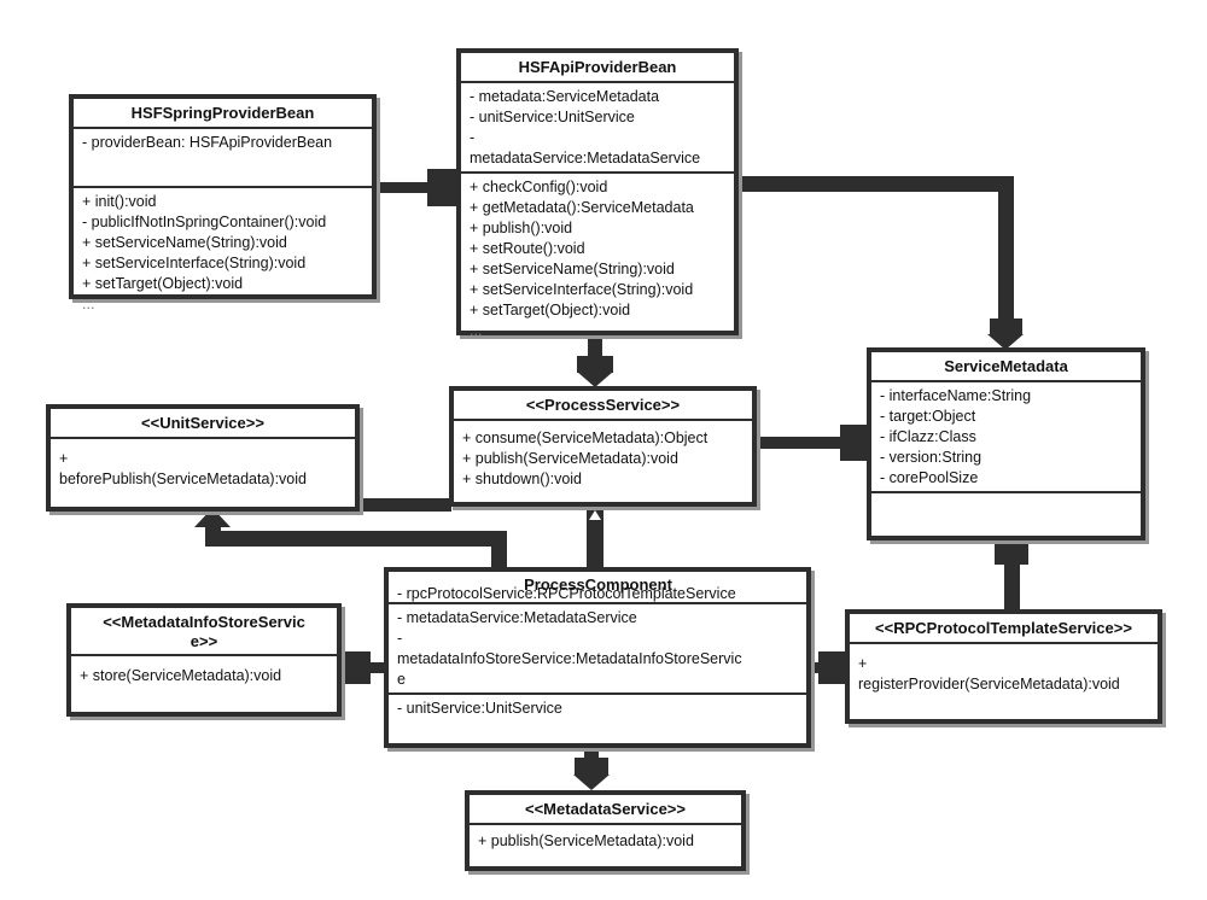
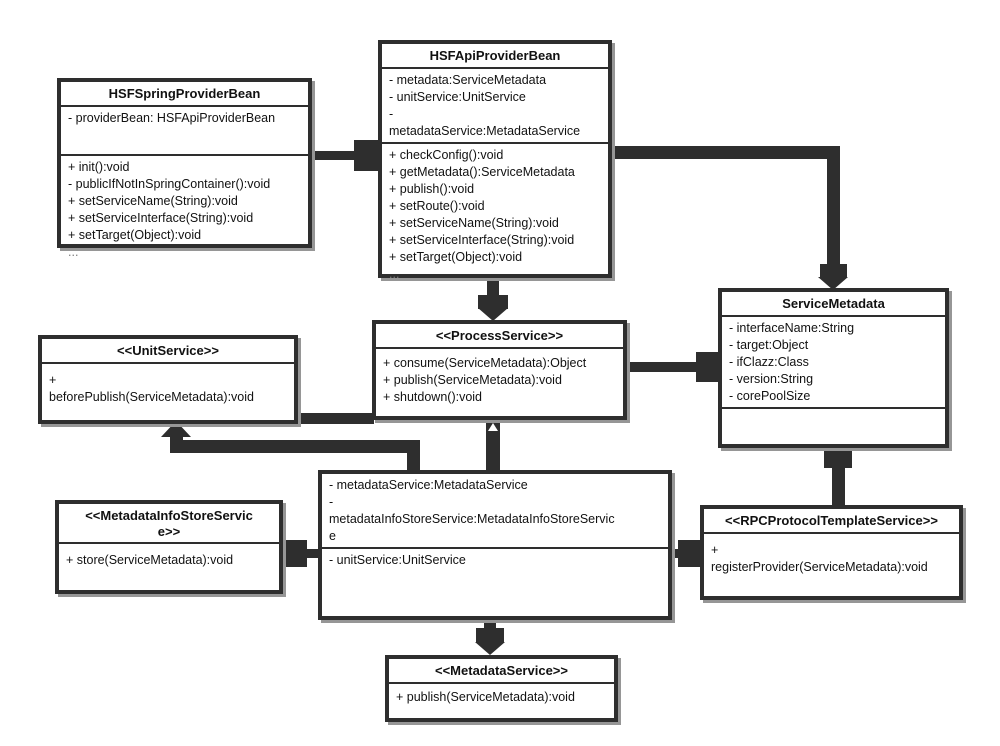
  HSFSpringProviderBean
  - providerBean: HSFApiProviderBean
  + init():void
  - publicIfNotInSpringContainer():void
  + setServiceName(String):void
  + setServiceInterface(String):void
  + setTarget(Object):void
  ...
  HSFApiProviderBean
  - metadata:ServiceMetadata
  - unitService:UnitService
  -
  metadataService:MetadataService
  + checkConfig():void
  + getMetadata():ServiceMetadata
  + publish():void
  + setRoute():void
  + setServiceName(String):void
  + setServiceInterface(String):void
  + setTarget(Object):void
  ...
  ServiceMetadata
  - interfaceName:String
  - target:Object
  - ifClazz:Class
  - version:String
  - corePoolSize
  <<ProcessService>>
  + consume(ServiceMetadata):Object
  + publish(ServiceMetadata):void
  + shutdown():void
  <<UnitService>>
  +
  beforePublish(ServiceMetadata):void
- ProcessComponent
- - rpcProtocolService:RPCProtocolTemplateService
  - metadataService:MetadataService
  -
  metadataInfoStoreService:MetadataInfoStoreServic
  e
  - unitService:UnitService
  <<MetadataInfoStoreServic
  e>>
  + store(ServiceMetadata):void
  <<RPCProtocolTemplateService>>
  +
  registerProvider(ServiceMetadata):void
  <<MetadataService>>
  + publish(ServiceMetadata):void
